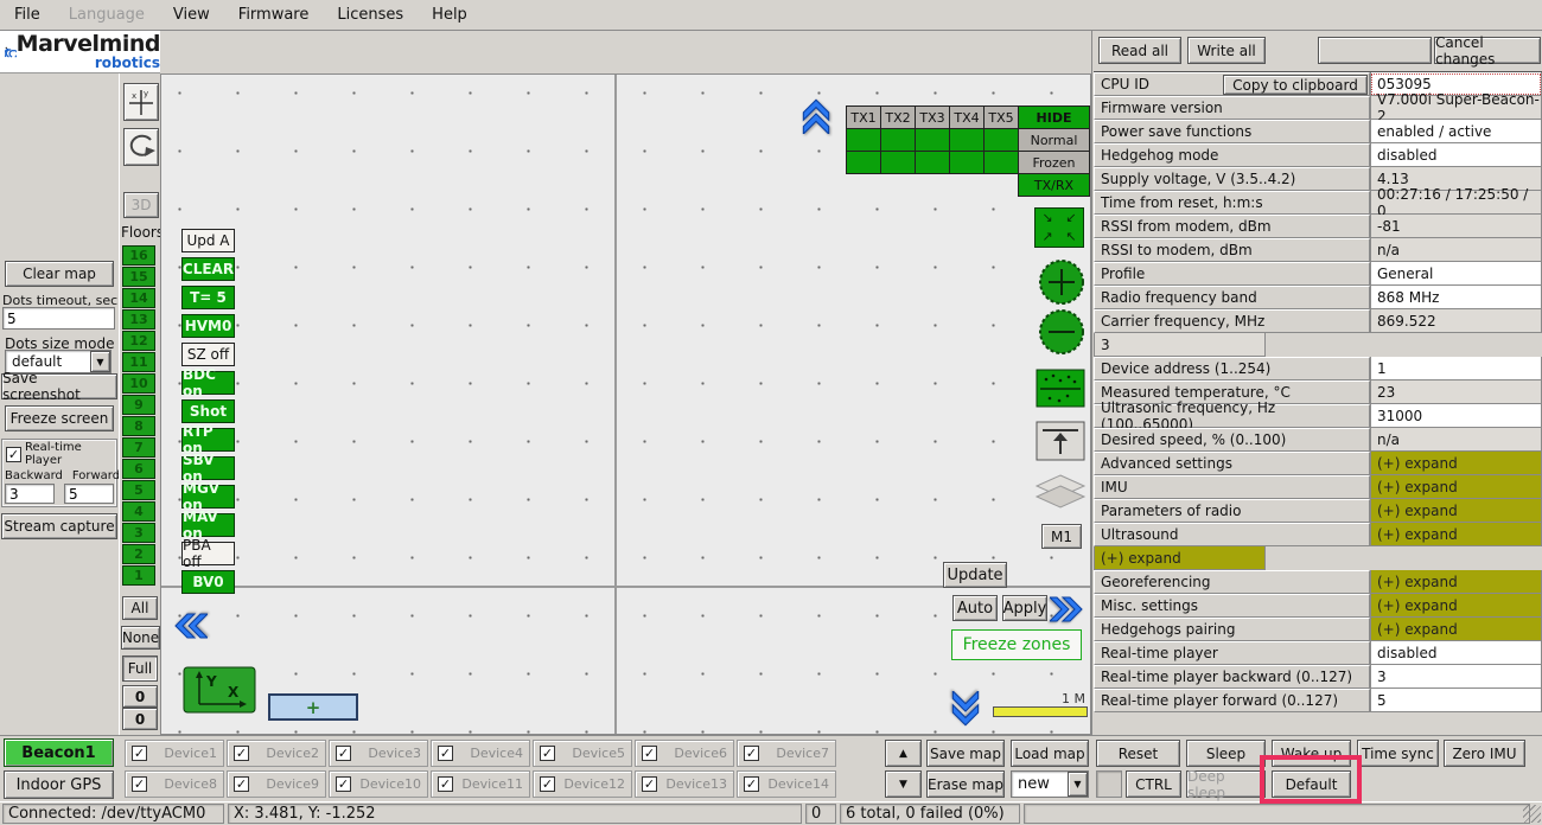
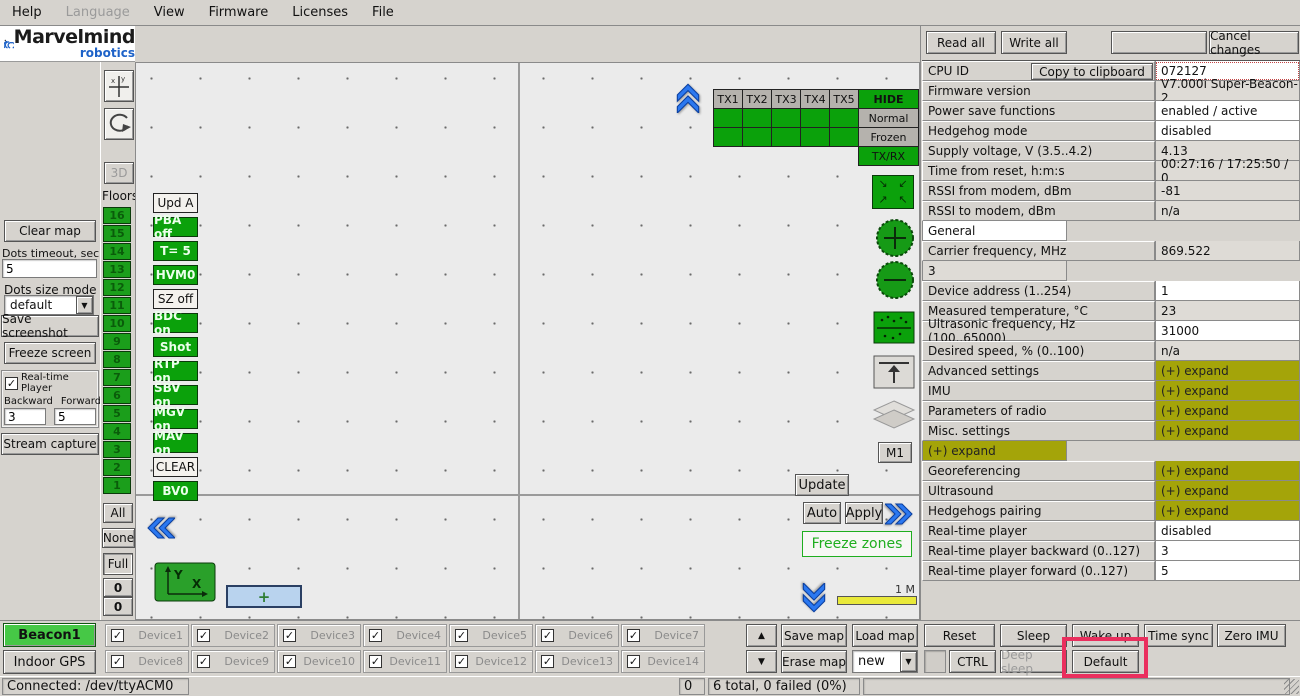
- File
+ Help
  Language
  View
  Firmware
  Licenses
- Help
+ File
  Marvelmind
  robotics
  Clear map
  Dots timeout, sec
  5
  Dots size mode
  default
  ▼
  Save screenshot
  Freeze screen
  ✓
  Real-time Player
  Backward
  Forward
  3
  5
  Stream capture
  x
  y
  3D
  Floor
  16
  15
  14
  13
  12
  11
  10
  9
  8
  7
  6
  5
  4
  3
  2
  1
  All
  None
  Full
  0
  0
  Upd A
- CLEAR
+ PBA off
  T= 5
  HVM0
  SZ off
  BDC on
  Shot
  RTP on
  SBV on
  MGV on
  MAV on
- PBA off
+ CLEAR
  BV0
  TX1
  TX2
  TX3
  TX4
  TX5
  HIDE
  Normal
  Frozen
  TX/RX
  ↘
  ↙
  ↗
  ↖
  M1
  Update
  Auto
  Apply
  Freeze zones
  Y
  X
  +
  1 M
  Read all
  Write all
  Cancel changes
  CPU ID
  Copy to clipboard
- 053095
+ 072127
  Firmware version
  V7.000i Super-Beacon-2
  Power save functions
  enabled / active
  Hedgehog mode
  disabled
  Supply voltage, V (3.5..4.2)
  4.13
  Time from reset, h:m:s
  00:27:16 / 17:25:50 / 0
  RSSI from modem, dBm
  -81
  RSSI to modem, dBm
  n/a
- Profile
  General
- Radio frequency band
- 868 MHz
  Carrier frequency, MHz
  869.522
  3
  Device address (1..254)
  1
  Measured temperature, °C
  23
  Ultrasonic frequency, Hz (100..65000)
  31000
  Desired speed, % (0..100)
  n/a
  Advanced settings
  (+) expand
  IMU
  (+) expand
  Parameters of radio
  (+) expand
- Ultrasound
+ Misc. settings
  (+) expand
  (+) expand
  Georeferencing
  (+) expand
- Misc. settings
+ Ultrasound
  (+) expand
  Hedgehogs pairing
  (+) expand
  Real-time player
  disabled
  Real-time player backward (0..127)
  3
  Real-time player forward (0..127)
  5
  Beacon1
  Indoor GPS
  ✓
  Device1
  ✓
  Device2
  ✓
  Device3
  ✓
  Device4
  ✓
  Device5
  ✓
  Device6
  ✓
  Device7
  ✓
  Device8
  ✓
  Device9
  ✓
  Device10
  ✓
  Device11
  ✓
  Device12
  ✓
  Device13
  ✓
  Device14
  ▲
  ▼
  Save map
  Load map
  Erase map
  new
  ▼
  Reset
  Sleep
  Wake up
  Time sync
  Zero IMU
  CTRL
  Deep sleep
  Default
  Connected: /dev/ttyACM0
- X: 3.481, Y: -1.252
  0
  6 total, 0 failed (0%)
